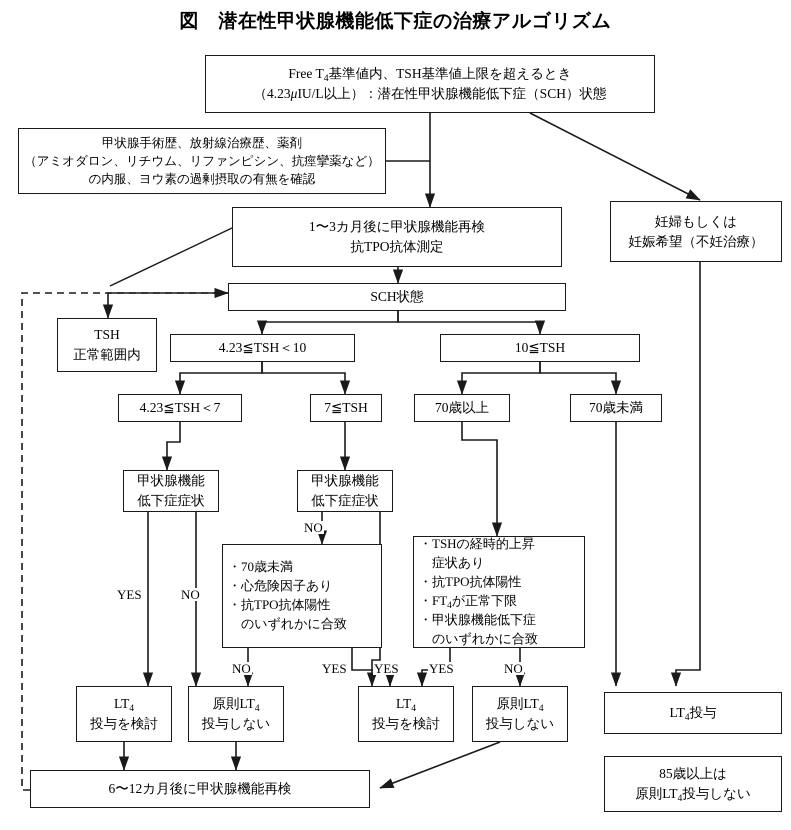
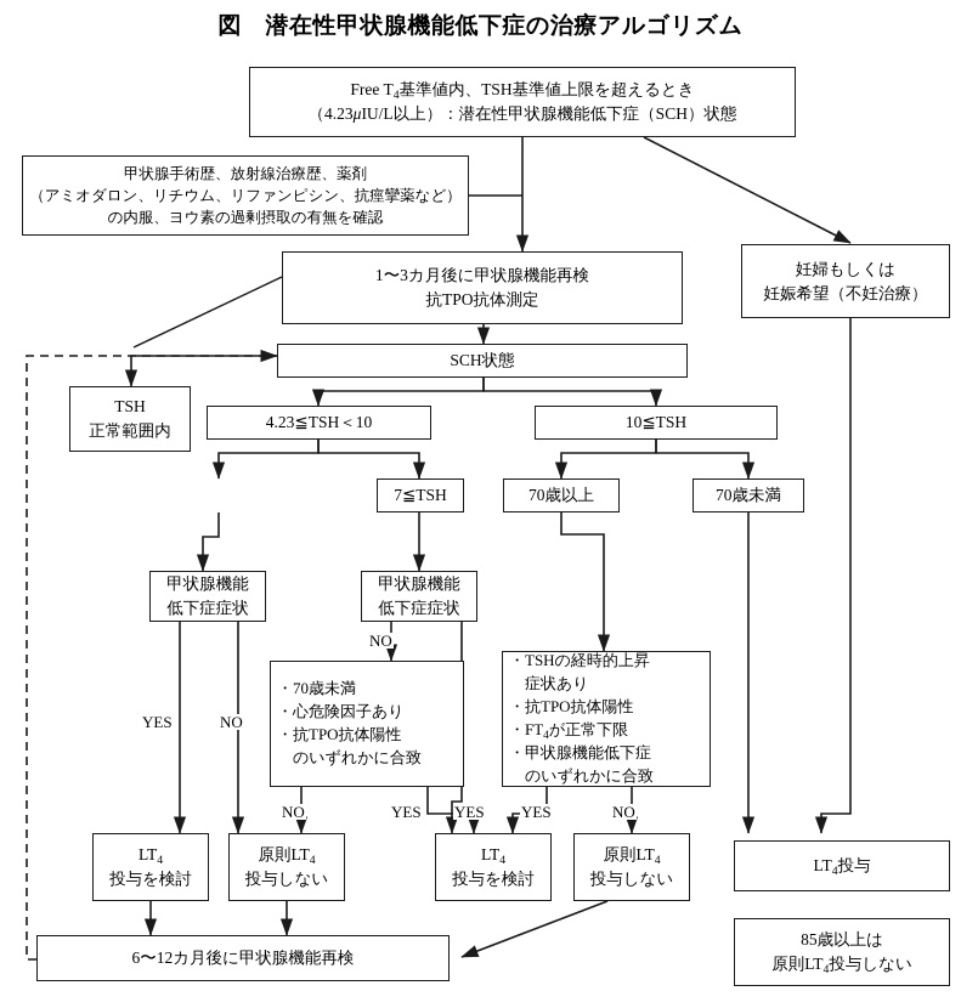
  図 潜在性甲状腺機能低下症の治療アルゴリズム
  Free T4基準値内、TSH基準値上限を超えるとき
  （4.23μIU/L以上）：潜在性甲状腺機能低下症（SCH）状態
  甲状腺手術歴、放射線治療歴、薬剤
  （アミオダロン、リチウム、リファンピシン、抗痙攣薬など）
  の内服、ヨウ素の過剰摂取の有無を確認
  1〜3カ月後に甲状腺機能再検
  抗TPO抗体測定
  妊婦もしくは
  妊娠希望（不妊治療）
  SCH状態
  TSH
  正常範囲内
  4.23≦TSH＜10
  10≦TSH
- 4.23≦TSH＜7
  7≦TSH
  70歳以上
  70歳未満
  甲状腺機能
  低下症症状
  甲状腺機能
  低下症症状
  ・70歳未満
  ・心危険因子あり
  ・抗TPO抗体陽性
  のいずれかに合致
  ・TSHの経時的上昇
  症状あり
  ・抗TPO抗体陽性
  ・FT4が正常下限
  ・甲状腺機能低下症
  のいずれかに合致
  LT4
  投与を検討
  原則LT4
  投与しない
  LT4
  投与を検討
  原則LT4
  投与しない
  LT4投与
  6〜12カ月後に甲状腺機能再検
  85歳以上は
  原則LT4投与しない
  NO
  YES
  NO
  NO
  YES
  YES
  YES
  NO
